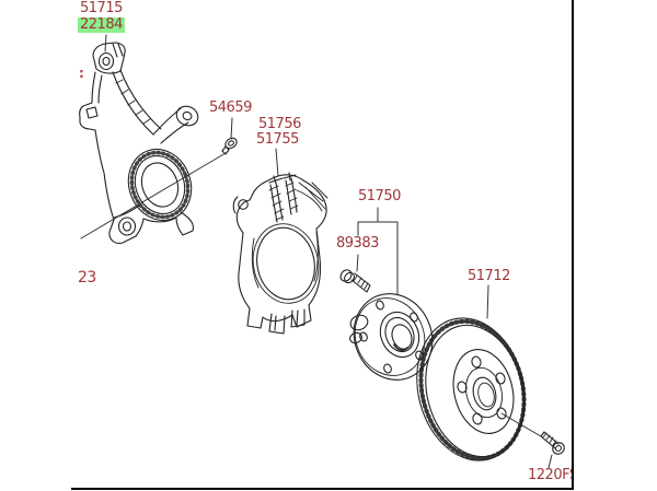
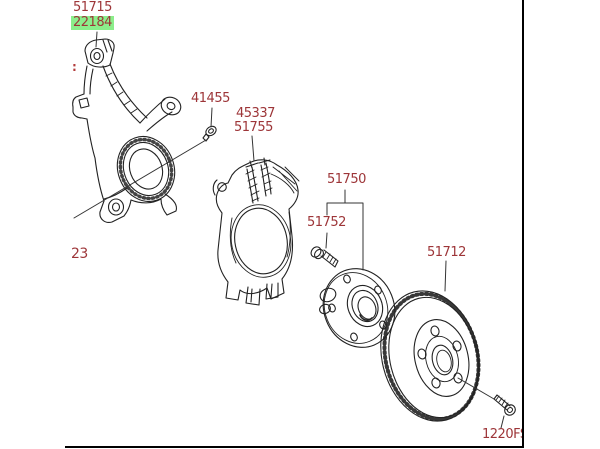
  51715
  22184
- 54659
+ 41455
- 51756
+ 45337
  51755
  51750
- 89383
+ 51752
  51712
  1220F
  23
  :
